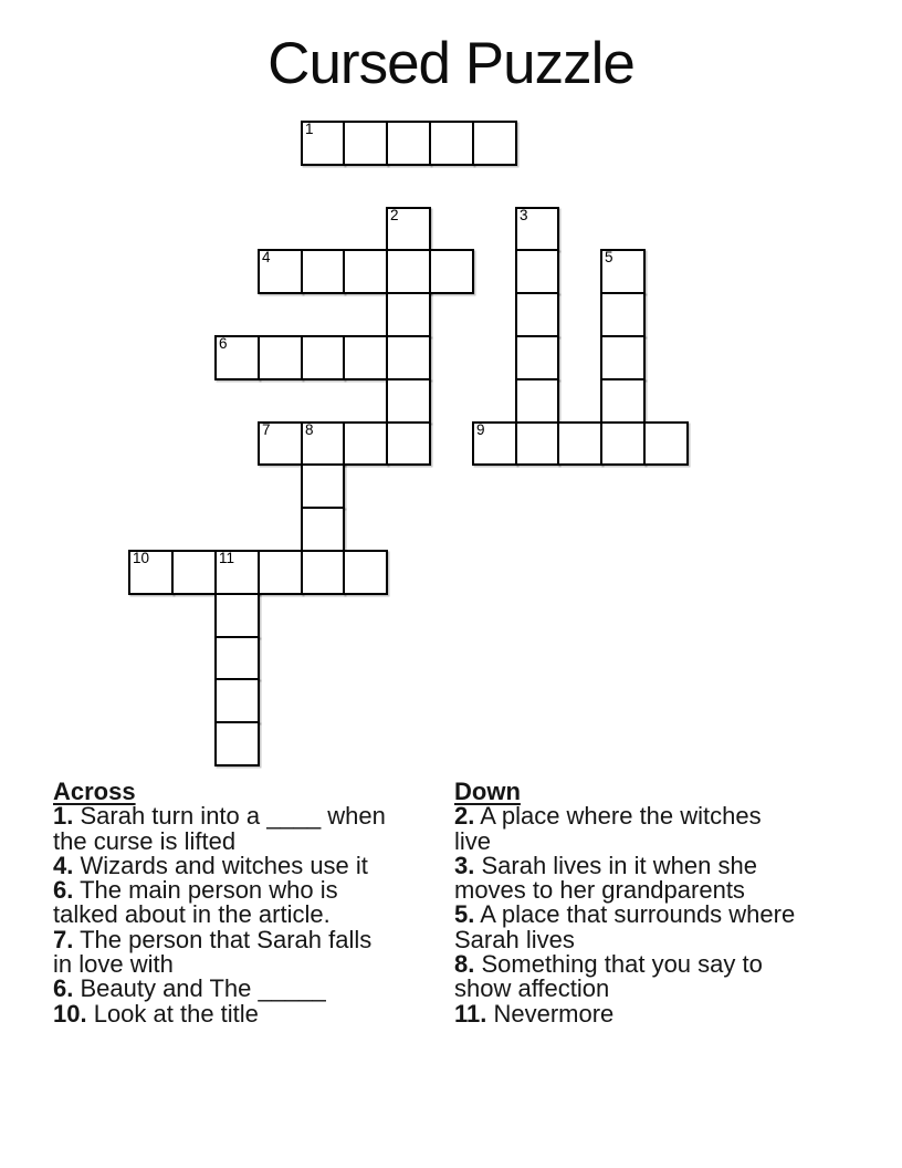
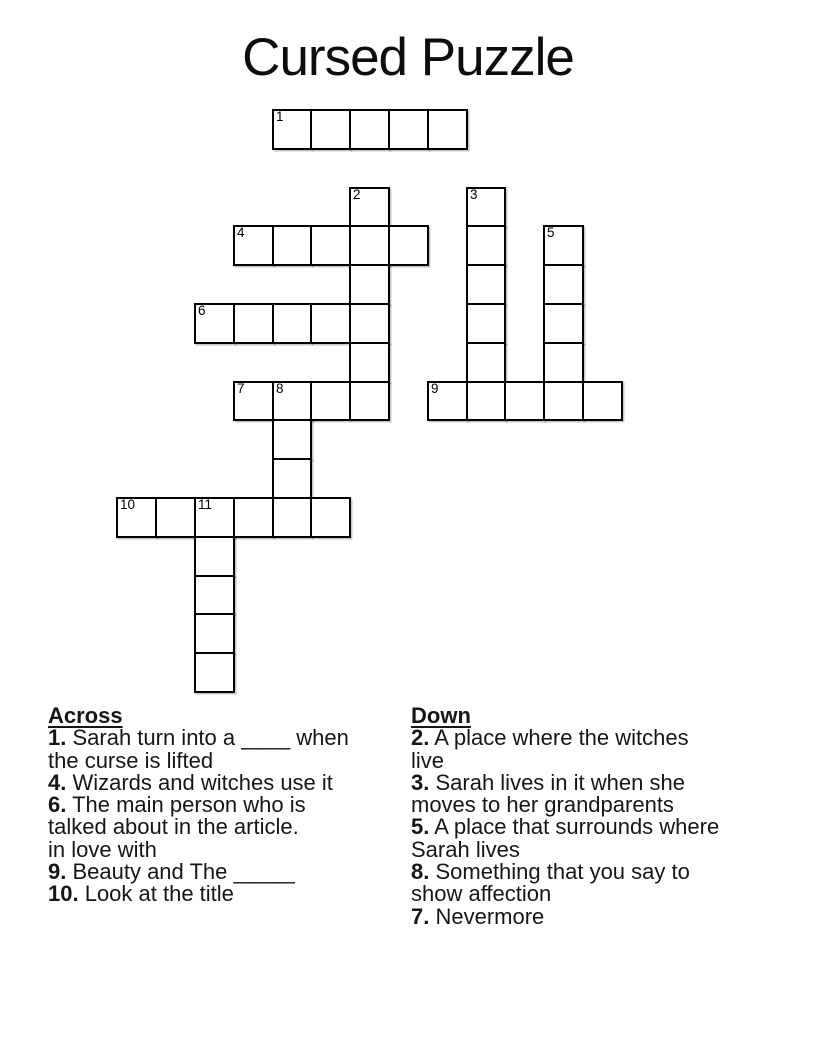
  Cursed Puzzle
  1
  2
  3
  4
  5
  6
  7
  8
  9
  10
  11
  Across
  1. Sarah turn into a ____ when
  the curse is lifted
  4. Wizards and witches use it
  6. The main person who is
  talked about in the article.
- 7. The person that Sarah falls
  in love with
- 6. Beauty and The _____
+ 9. Beauty and The _____
  10. Look at the title
  Down
  2. A place where the witches
  live
  3. Sarah lives in it when she
  moves to her grandparents
  5. A place that surrounds where
  Sarah lives
  8. Something that you say to
  show affection
- 11. Nevermore
+ 7. Nevermore
